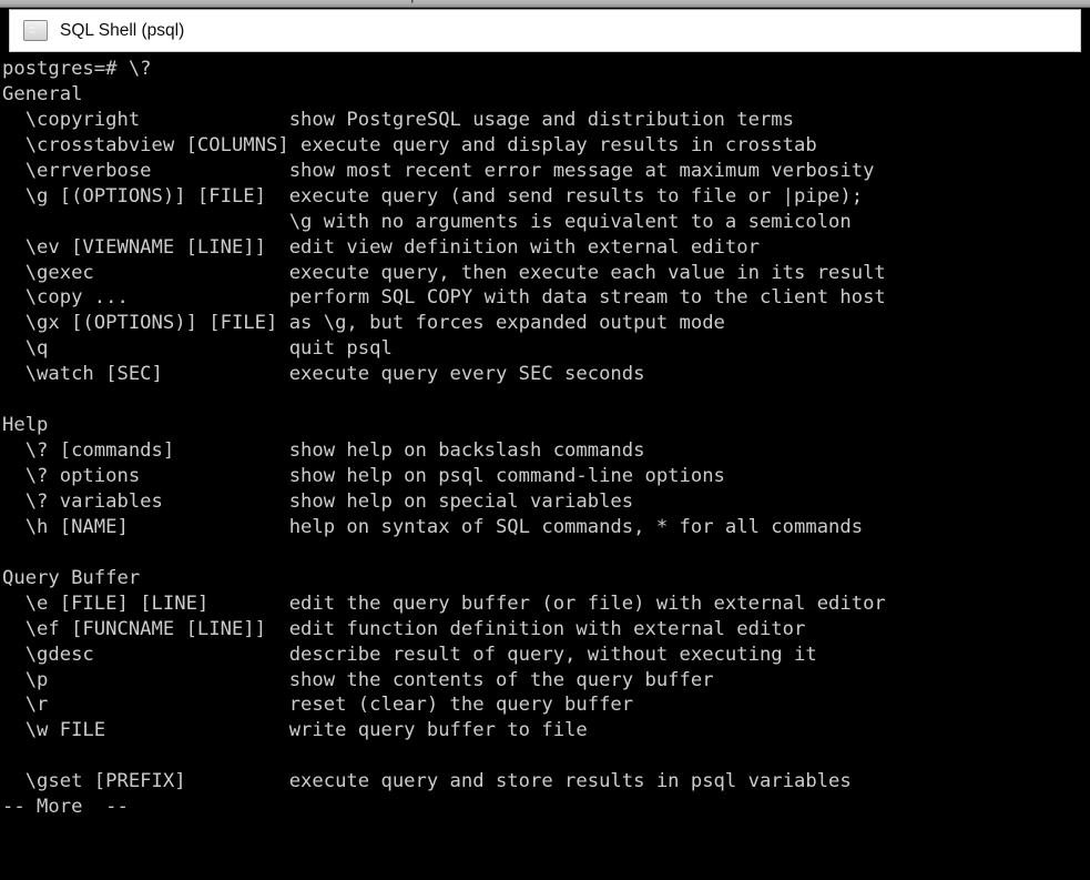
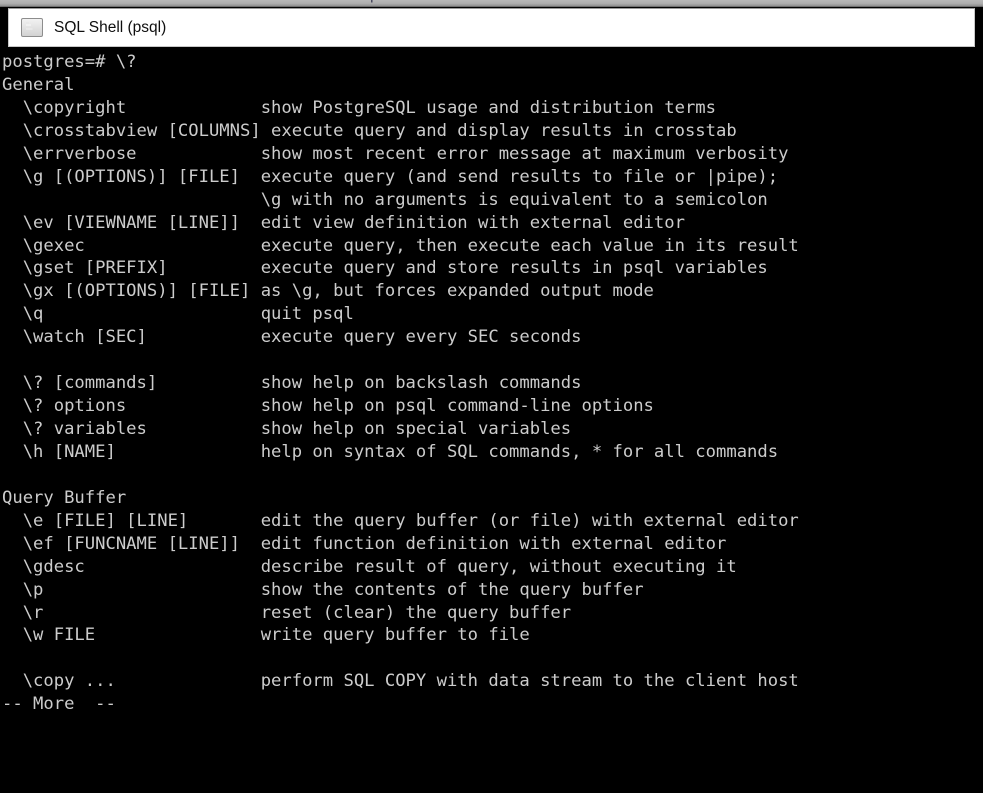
  SQL Shell (psql)
  postgres=# \?
  General
  \copyright show PostgreSQL usage and distribution terms
  \crosstabview [COLUMNS] execute query and display results in crosstab
  \errverbose show most recent error message at maximum verbosity
  \g [(OPTIONS)] [FILE] execute query (and send results to file or |pipe);
  \g with no arguments is equivalent to a semicolon
  \ev [VIEWNAME [LINE]] edit view definition with external editor
  \gexec execute query, then execute each value in its result
- \copy ... perform SQL COPY with data stream to the client host
+ \gset [PREFIX] execute query and store results in psql variables
  \gx [(OPTIONS)] [FILE] as \g, but forces expanded output mode
  \q quit psql
  \watch [SEC] execute query every SEC seconds
- Help
  \? [commands] show help on backslash commands
  \? options show help on psql command-line options
  \? variables show help on special variables
  \h [NAME] help on syntax of SQL commands, * for all commands
  Query Buffer
  \e [FILE] [LINE] edit the query buffer (or file) with external editor
  \ef [FUNCNAME [LINE]] edit function definition with external editor
  \gdesc describe result of query, without executing it
  \p show the contents of the query buffer
  \r reset (clear) the query buffer
  \w FILE write query buffer to file
- \gset [PREFIX] execute query and store results in psql variables
+ \copy ... perform SQL COPY with data stream to the client host
  -- More --
